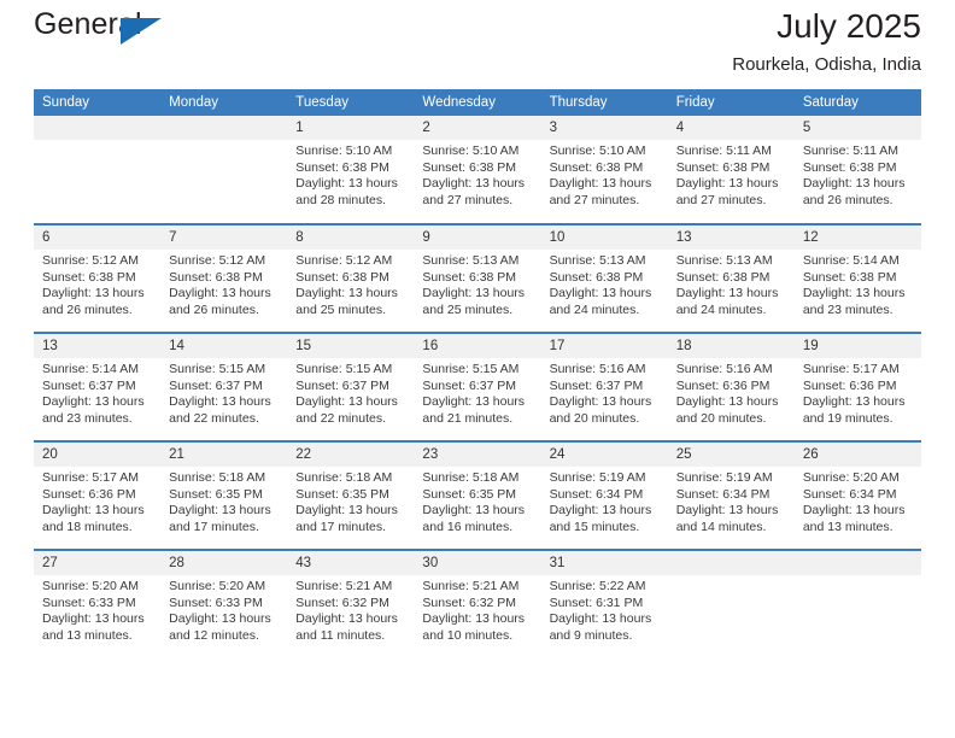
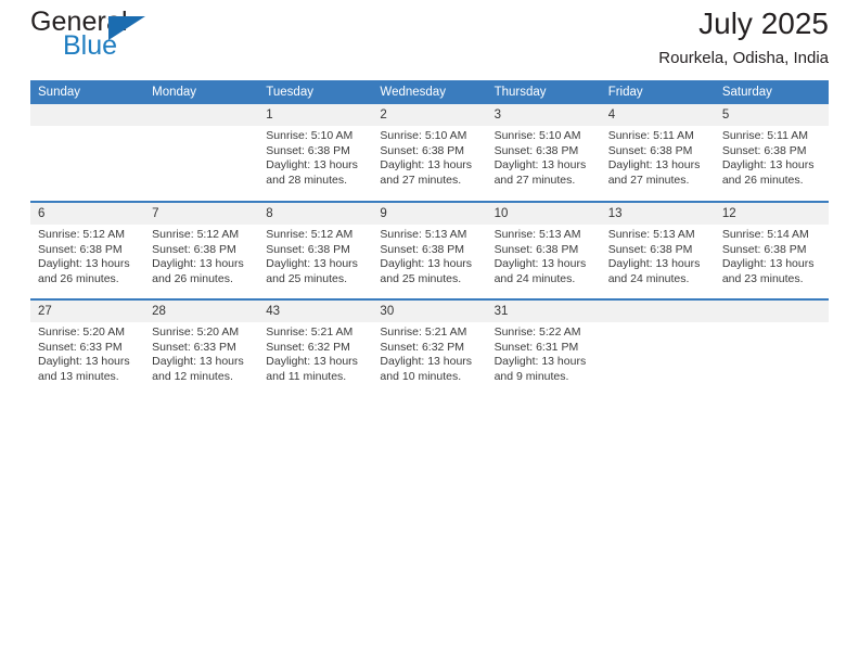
  General
+ Blue
  July 2025
  Rourkela, Odisha, India
  Sunday	Monday	Tuesday	Wednesday	Thursday	Friday	Saturday
  		1Sunrise: 5:10 AMSunset: 6:38 PMDaylight: 13 hoursand 28 minutes.	2Sunrise: 5:10 AMSunset: 6:38 PMDaylight: 13 hoursand 27 minutes.	3Sunrise: 5:10 AMSunset: 6:38 PMDaylight: 13 hoursand 27 minutes.	4Sunrise: 5:11 AMSunset: 6:38 PMDaylight: 13 hoursand 27 minutes.	5Sunrise: 5:11 AMSunset: 6:38 PMDaylight: 13 hoursand 26 minutes.
  6Sunrise: 5:12 AMSunset: 6:38 PMDaylight: 13 hoursand 26 minutes.	7Sunrise: 5:12 AMSunset: 6:38 PMDaylight: 13 hoursand 26 minutes.	8Sunrise: 5:12 AMSunset: 6:38 PMDaylight: 13 hoursand 25 minutes.	9Sunrise: 5:13 AMSunset: 6:38 PMDaylight: 13 hoursand 25 minutes.	10Sunrise: 5:13 AMSunset: 6:38 PMDaylight: 13 hoursand 24 minutes.	13Sunrise: 5:13 AMSunset: 6:38 PMDaylight: 13 hoursand 24 minutes.	12Sunrise: 5:14 AMSunset: 6:38 PMDaylight: 13 hoursand 23 minutes.
- 13Sunrise: 5:14 AMSunset: 6:37 PMDaylight: 13 hoursand 23 minutes.	14Sunrise: 5:15 AMSunset: 6:37 PMDaylight: 13 hoursand 22 minutes.	15Sunrise: 5:15 AMSunset: 6:37 PMDaylight: 13 hoursand 22 minutes.	16Sunrise: 5:15 AMSunset: 6:37 PMDaylight: 13 hoursand 21 minutes.	17Sunrise: 5:16 AMSunset: 6:37 PMDaylight: 13 hoursand 20 minutes.	18Sunrise: 5:16 AMSunset: 6:36 PMDaylight: 13 hoursand 20 minutes.	19Sunrise: 5:17 AMSunset: 6:36 PMDaylight: 13 hoursand 19 minutes.
- 20Sunrise: 5:17 AMSunset: 6:36 PMDaylight: 13 hoursand 18 minutes.	21Sunrise: 5:18 AMSunset: 6:35 PMDaylight: 13 hoursand 17 minutes.	22Sunrise: 5:18 AMSunset: 6:35 PMDaylight: 13 hoursand 17 minutes.	23Sunrise: 5:18 AMSunset: 6:35 PMDaylight: 13 hoursand 16 minutes.	24Sunrise: 5:19 AMSunset: 6:34 PMDaylight: 13 hoursand 15 minutes.	25Sunrise: 5:19 AMSunset: 6:34 PMDaylight: 13 hoursand 14 minutes.	26Sunrise: 5:20 AMSunset: 6:34 PMDaylight: 13 hoursand 13 minutes.
  27Sunrise: 5:20 AMSunset: 6:33 PMDaylight: 13 hoursand 13 minutes.	28Sunrise: 5:20 AMSunset: 6:33 PMDaylight: 13 hoursand 12 minutes.	43Sunrise: 5:21 AMSunset: 6:32 PMDaylight: 13 hoursand 11 minutes.	30Sunrise: 5:21 AMSunset: 6:32 PMDaylight: 13 hoursand 10 minutes.	31Sunrise: 5:22 AMSunset: 6:31 PMDaylight: 13 hoursand 9 minutes.
